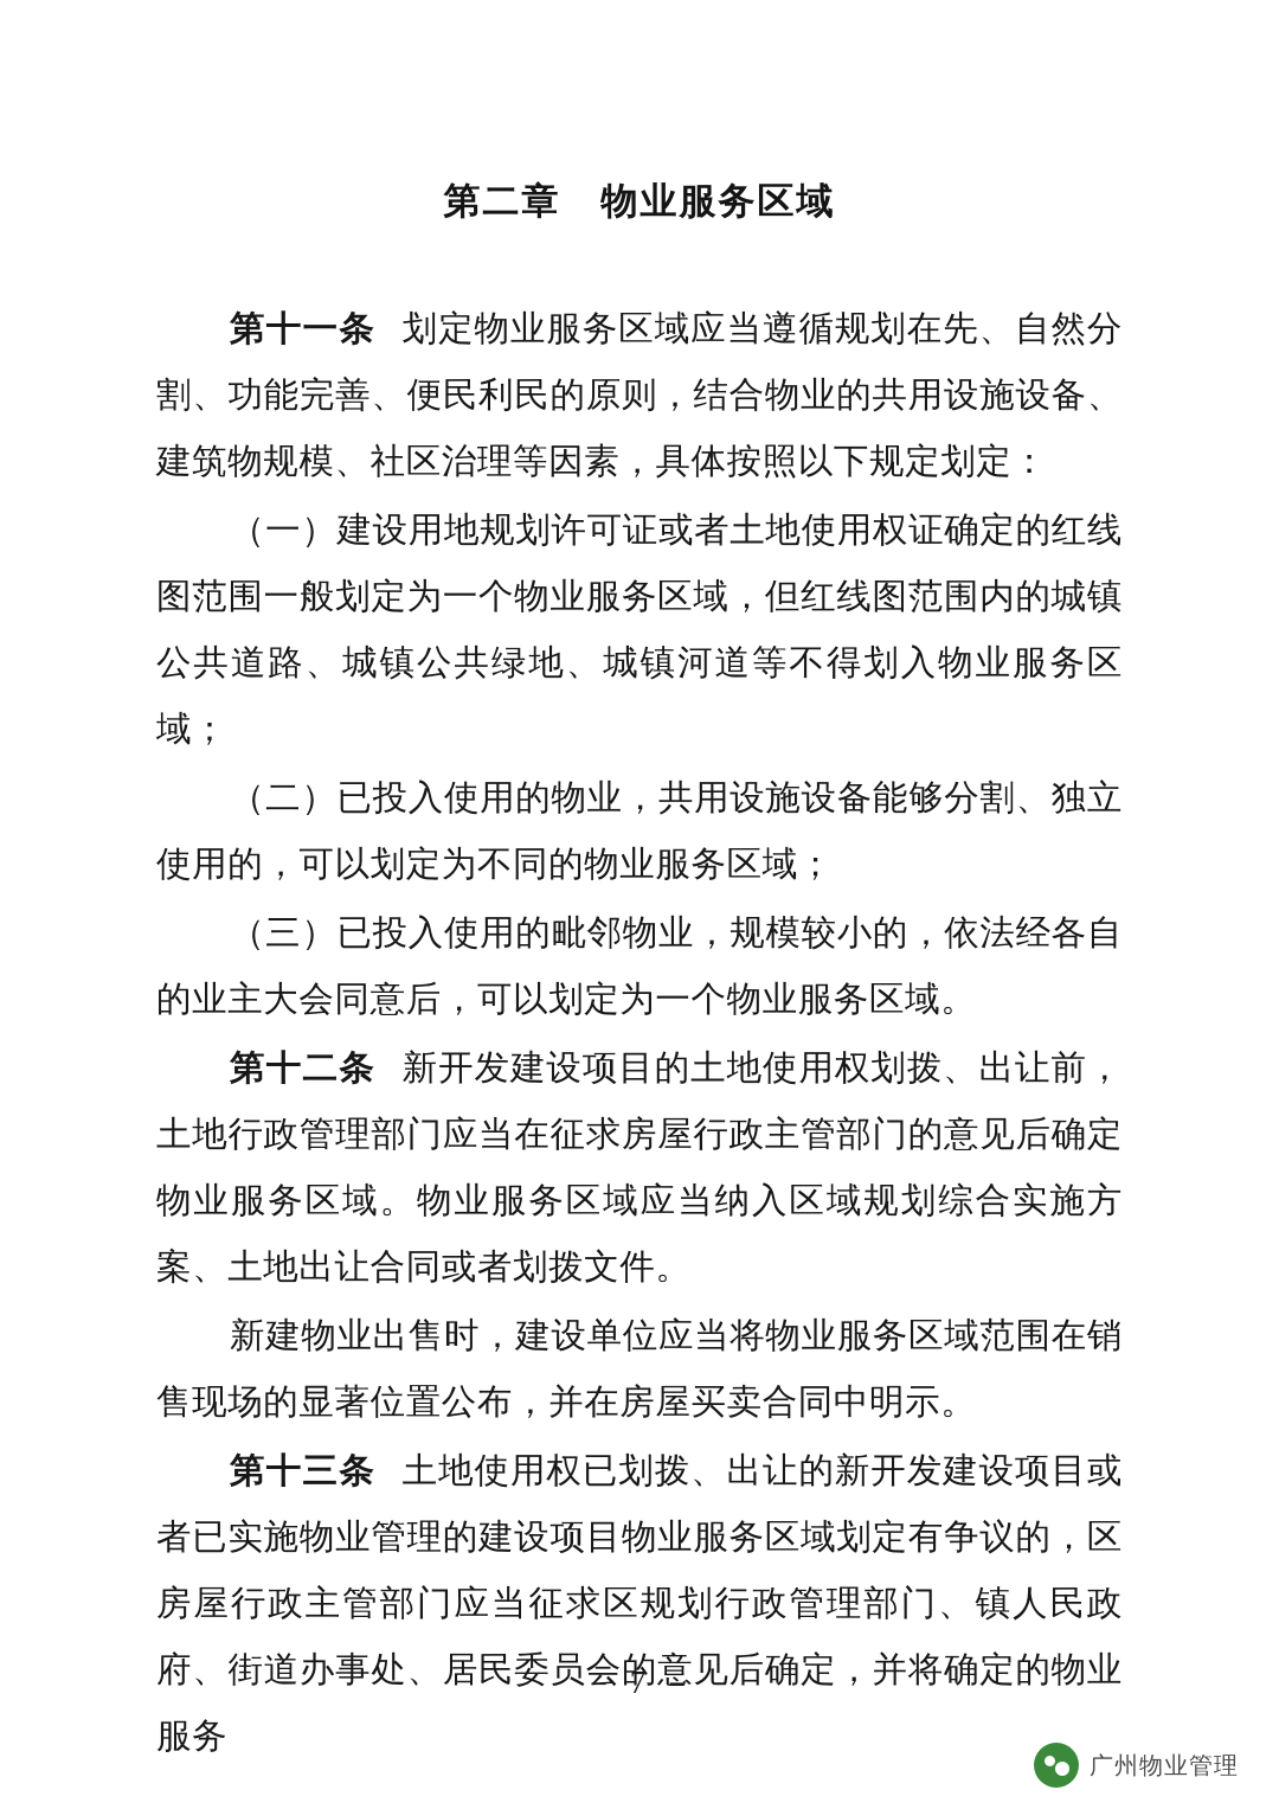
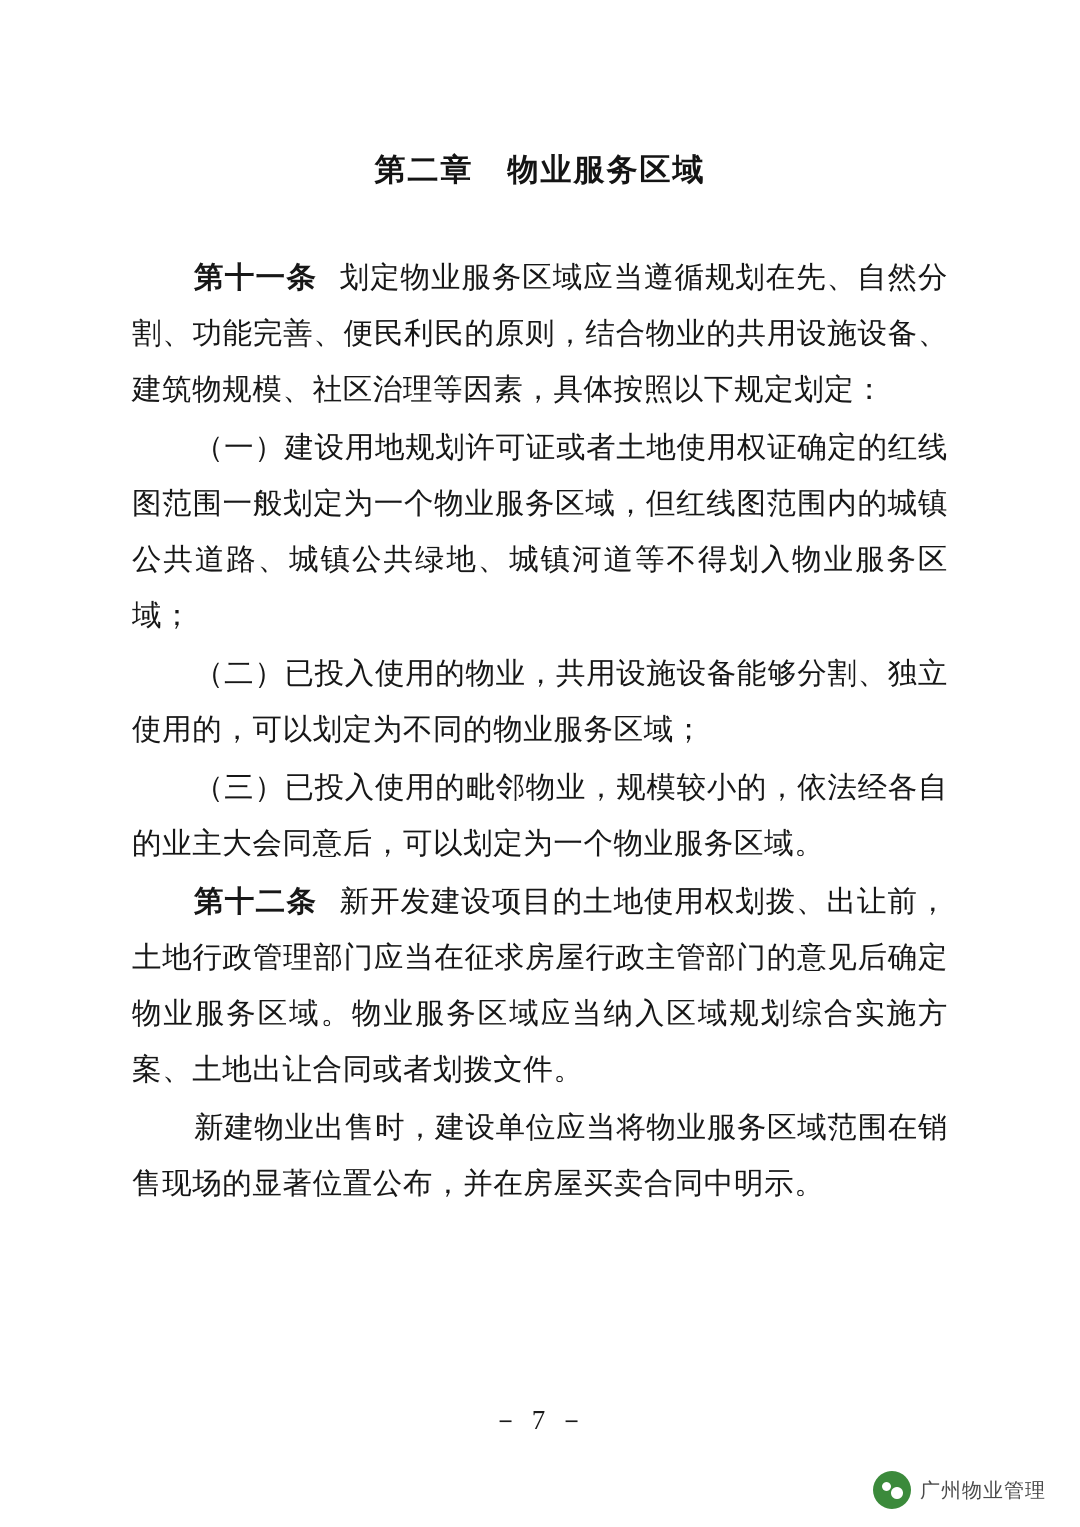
  第二章 物业服务区域
  第十一条 划定物业服务区域应当遵循规划在先、自然分割、功能完善、便民利民的原则，结合物业的共用设施设备、建筑物规模、社区治理等因素，具体按照以下规定划定：
  （一）建设用地规划许可证或者土地使用权证确定的红线图范围一般划定为一个物业服务区域，但红线图范围内的城镇公共道路、城镇公共绿地、城镇河道等不得划入物业服务区域；
  （二）已投入使用的物业，共用设施设备能够分割、独立使用的，可以划定为不同的物业服务区域；
  （三）已投入使用的毗邻物业，规模较小的，依法经各自的业主大会同意后，可以划定为一个物业服务区域。
  第十二条 新开发建设项目的土地使用权划拨、出让前，土地行政管理部门应当在征求房屋行政主管部门的意见后确定物业服务区域。物业服务区域应当纳入区域规划综合实施方案、土地出让合同或者划拨文件。
  新建物业出售时，建设单位应当将物业服务区域范围在销售现场的显著位置公布，并在房屋买卖合同中明示。
- 第十三条 土地使用权已划拨、出让的新开发建设项目或者已实施物业管理的建设项目物业服务区域划定有争议的，区房屋行政主管部门应当征求区规划行政管理部门、镇人民政府、街道办事处、居民委员会的意见后确定，并将确定的物业服务
  － 7 －
  广州物业管理
